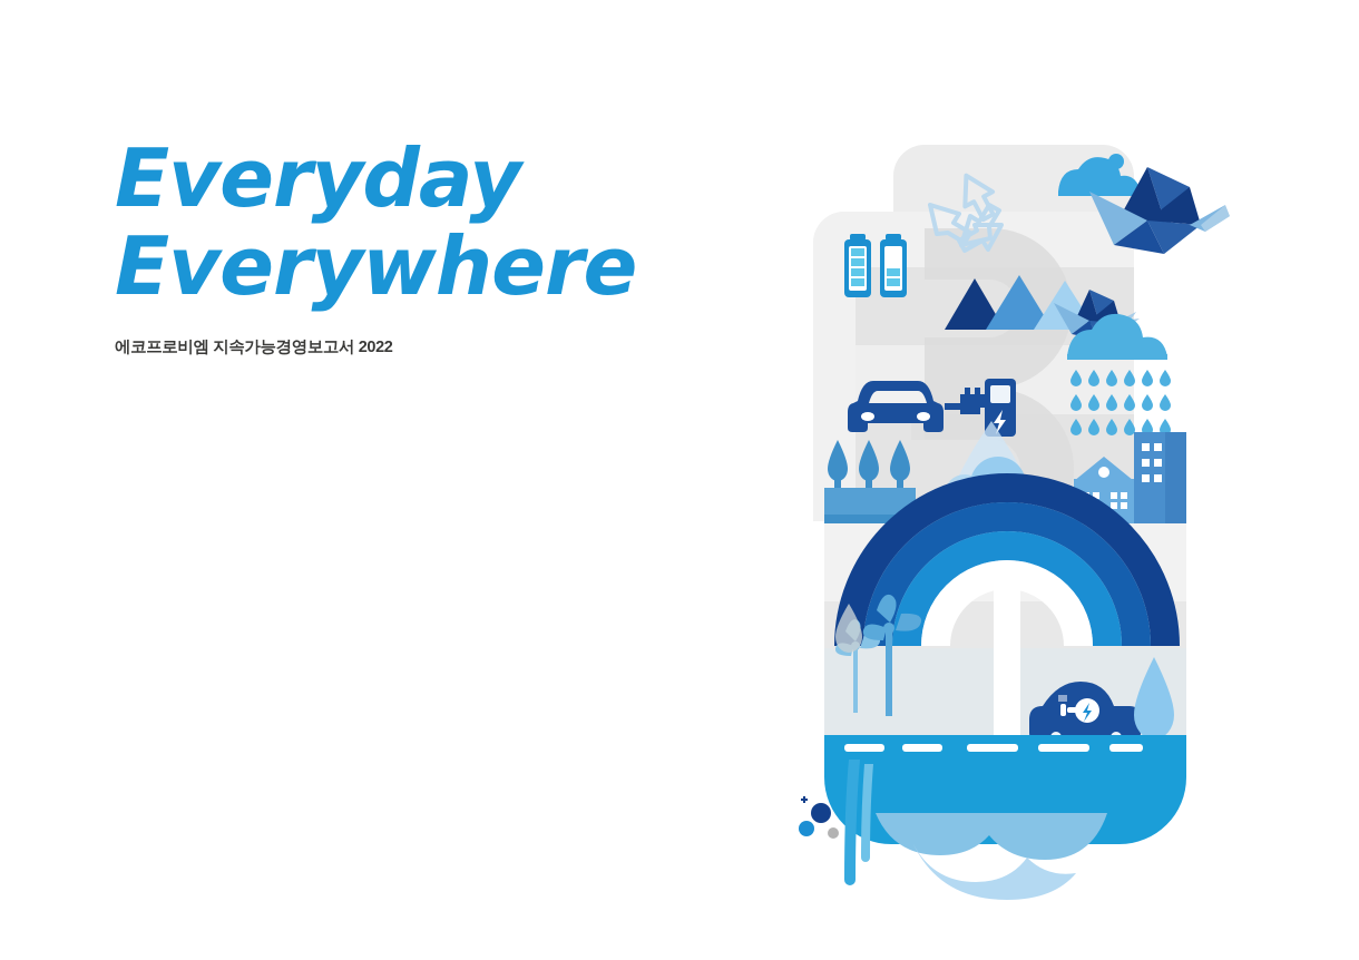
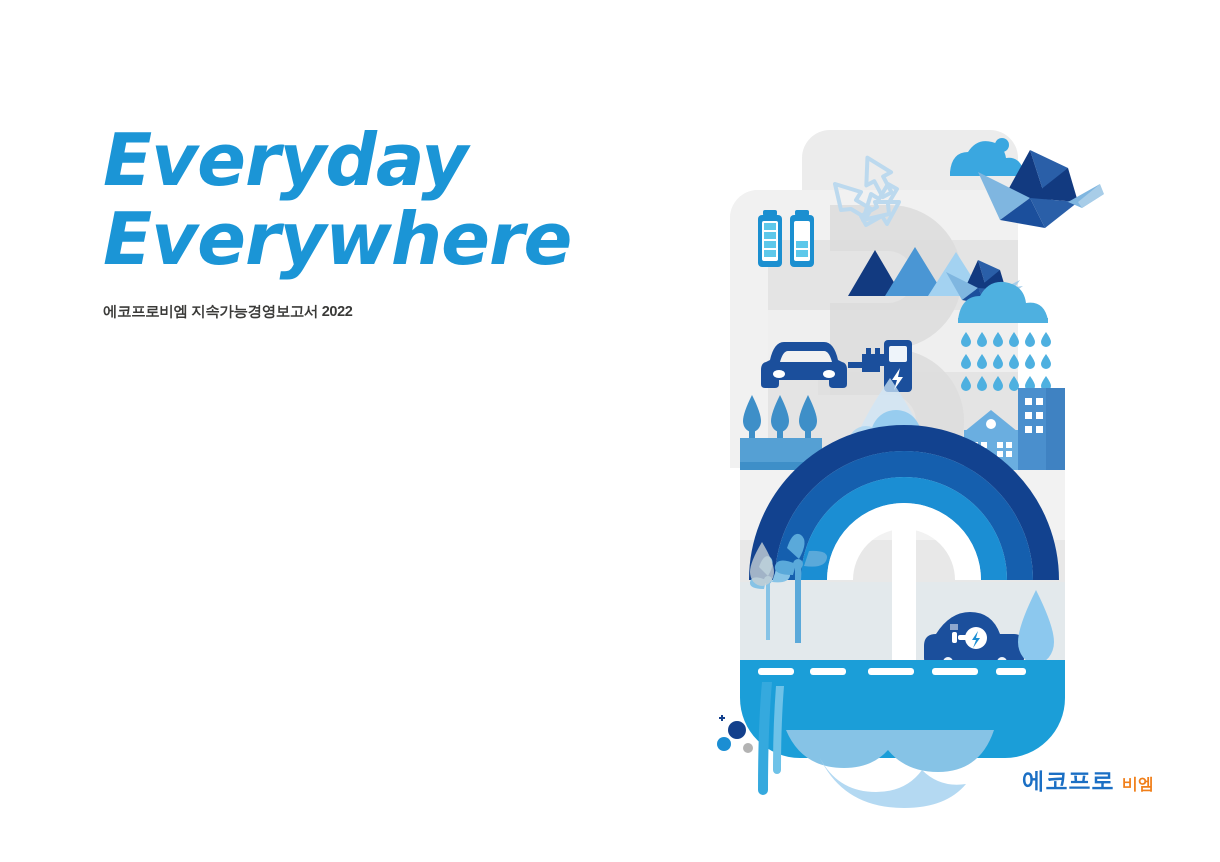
  Everyday
  Everywhere
  에코프로비엠 지속가능경영보고서 2022
+ 에코프로
+ 비엠
